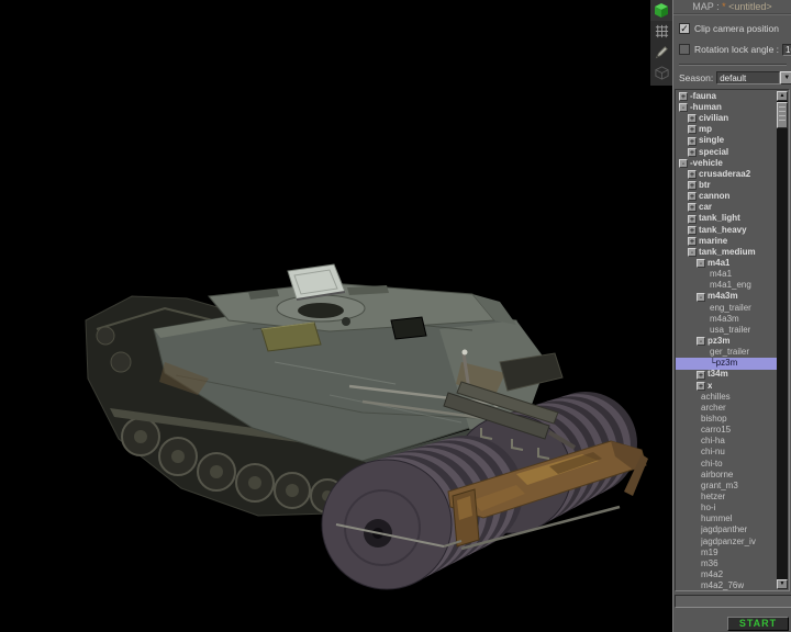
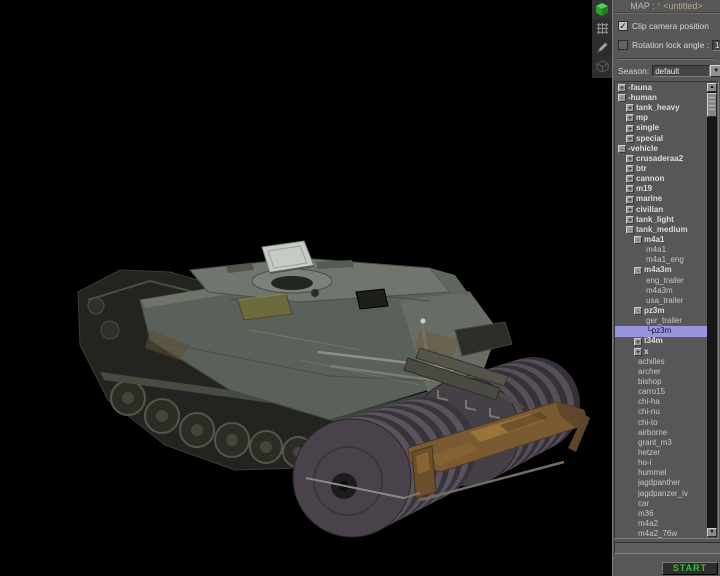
  MAP : * <untitled>
  ✓
  Clip camera position
  Rotation lock angle :
  Season:
  default
  +
  -fauna
  -
  -human
  +
- civilian
+ tank_heavy
  +
  mp
  +
  single
  +
  special
  -
  -vehicle
  +
  crusaderaa2
  +
  btr
  +
  cannon
  +
- car
+ m19
  +
- tank_light
+ marine
  +
- tank_heavy
+ civilian
  +
- marine
+ tank_light
  -
  tank_medium
  -
  m4a1
  m4a1
  m4a1_eng
  -
  m4a3m
  eng_trailer
  m4a3m
  usa_trailer
  -
  pz3m
  ger_trailer
  └pz3m
  +
  t34m
  +
  x
  achilles
  archer
  bishop
  carro15
  chi-ha
  chi-nu
  chi-to
  airborne
  grant_m3
  hetzer
  ho-i
  hummel
  jagdpanther
  jagdpanzer_iv
- m19
+ car
  m36
  m4a2
  m4a2_76w
  START
